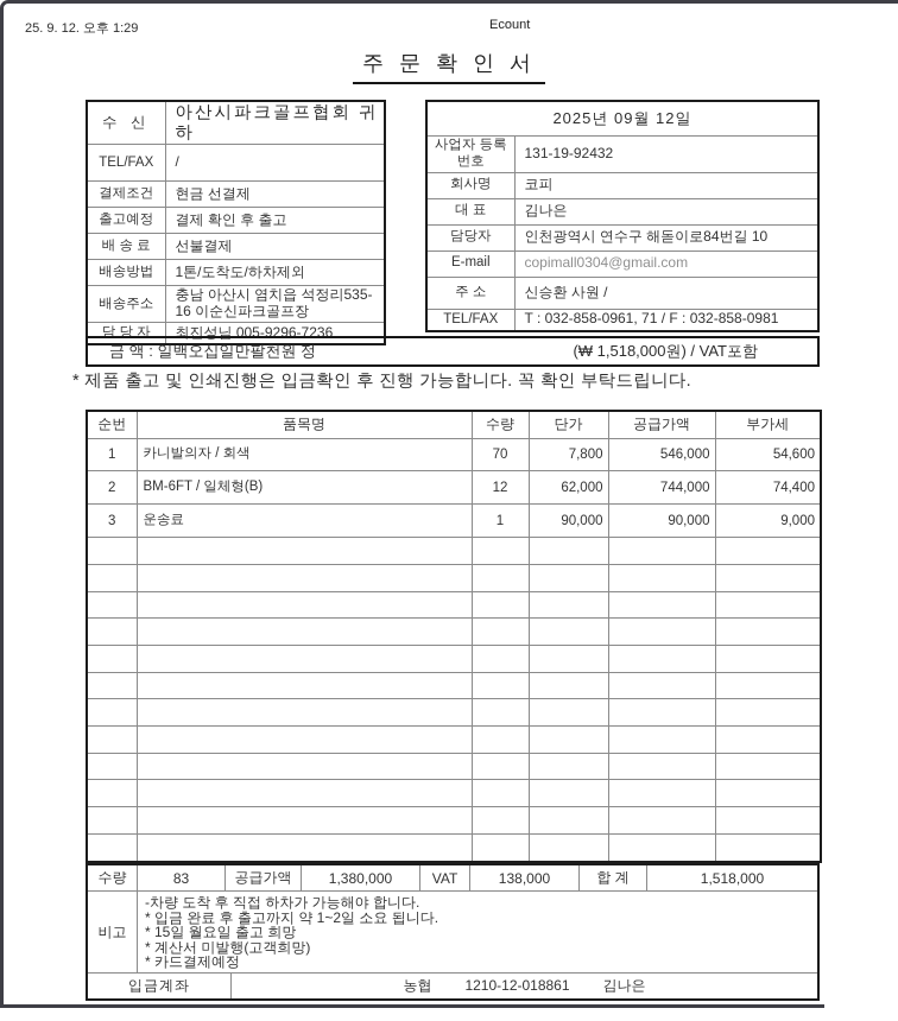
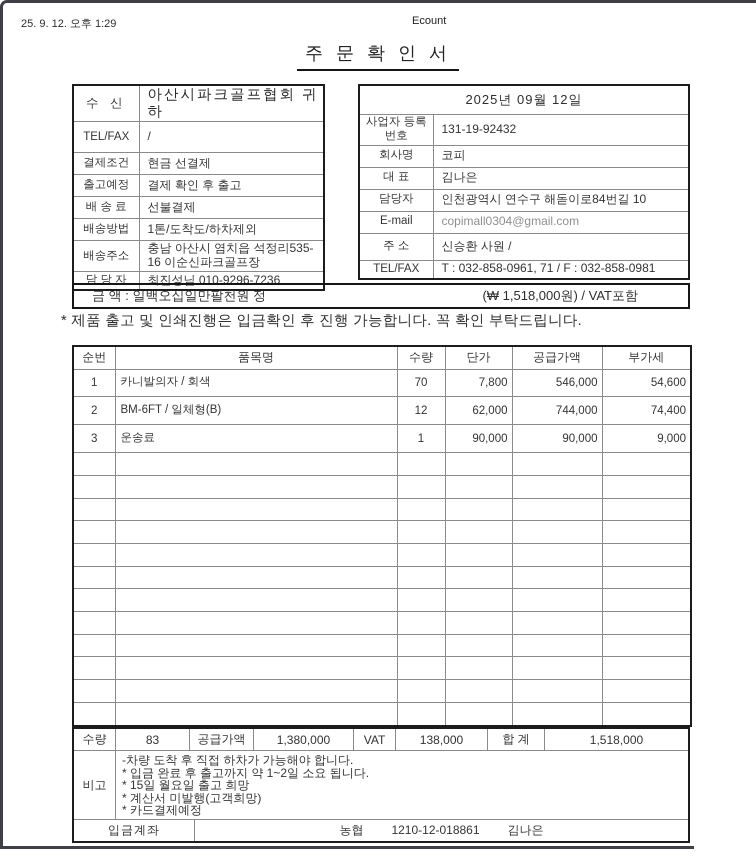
  25. 9. 12. 오후 1:29
  Ecount
  주 문 확 인 서
  수 신	아산시파크골프협회 귀하
  TEL/FAX	/
  결제조건	현금 선결제
  출고예정	결제 확인 후 출고
  배 송 료	선불결제
  배송방법	1톤/도착도/하차제외
  배송주소	충남 아산시 염치읍 석정리535-16 이순신파크골프장
- 담 당 자	최진성님 005-9296-7236
+ 담 당 자	최진성님 010-9296-7236
  2025년 09월 12일
  사업자 등록번호	131-19-92432
  회사명	코피
  대 표	김나은
  담당자	인천광역시 연수구 해돋이로84번길 10
  E-mail	copimall0304@gmail.com
  주 소	신승환 사원 /
  TEL/FAX	T : 032-858-0961, 71 / F : 032-858-0981
  금 액 : 일백오십일만팔천원 정
  (₩ 1,518,000원) / VAT포함
  * 제품 출고 및 인쇄진행은 입금확인 후 진행 가능합니다. 꼭 확인 부탁드립니다.
  순번	품목명	수량	단가	공급가액	부가세
  1	카니발의자 / 회색	70	7,800	546,000	54,600
  2	BM-6FT / 일체형(B)	12	62,000	744,000	74,400
  3	운송료	1	90,000	90,000	9,000
  수량
  83
  공급가액
  1,380,000
  VAT
  138,000
  합 계
  1,518,000
  비고
  -차량 도착 후 직접 하차가 가능해야 합니다.
  * 입금 완료 후 출고까지 약 1~2일 소요 됩니다.
  * 15일 월요일 출고 희망
  * 계산서 미발행(고객희망)
  * 카드결제예정
  입금계좌
  농협
  1210-12-018861
  김나은
